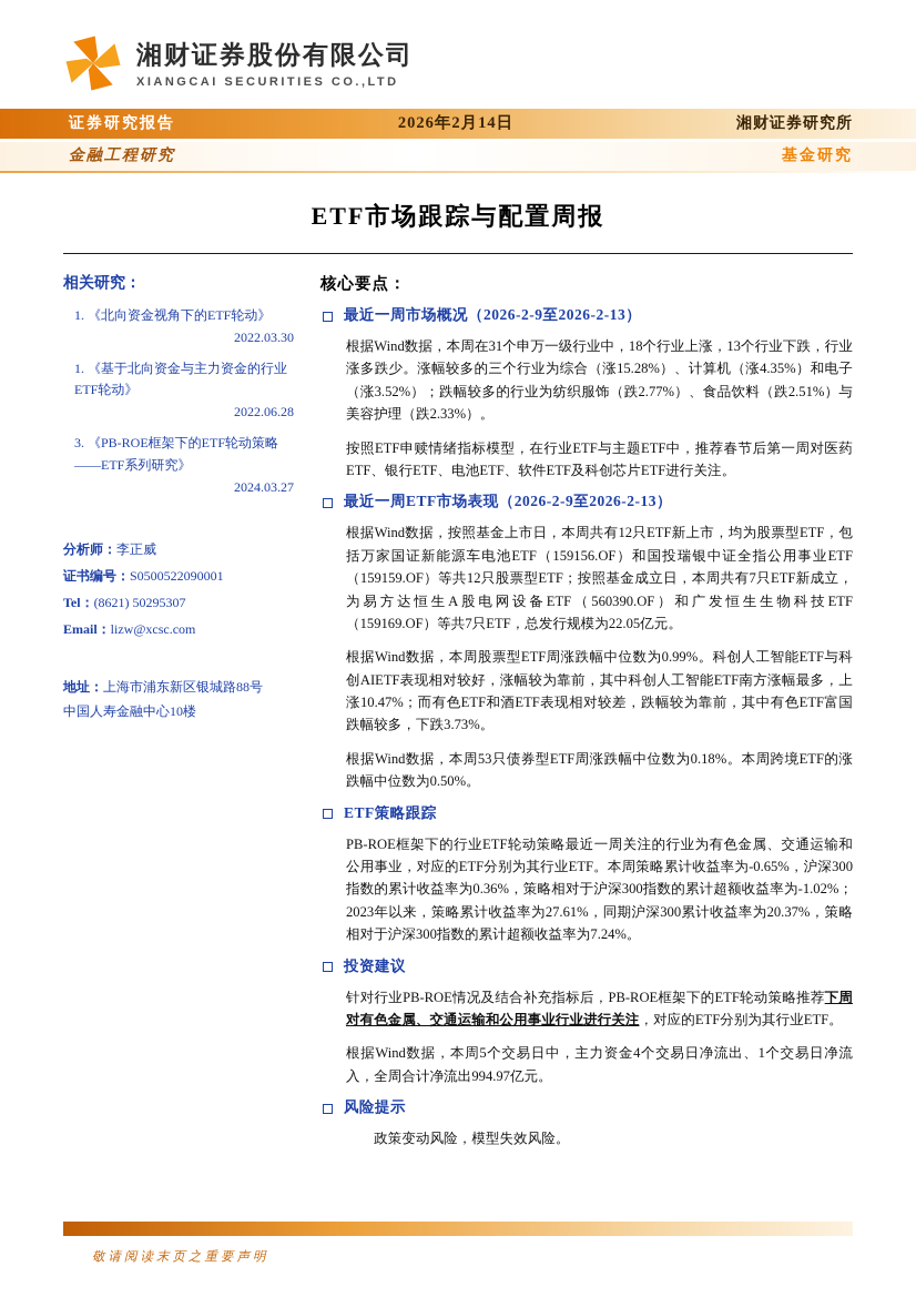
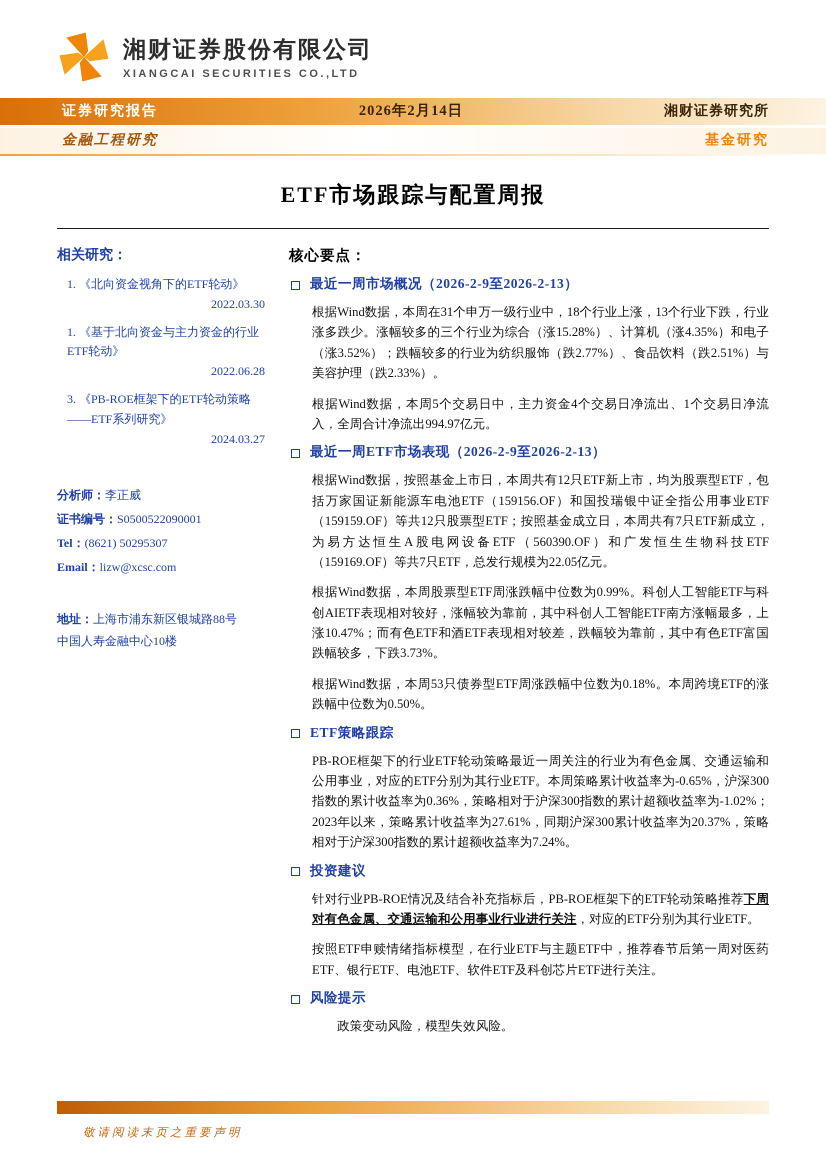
  湘财证券股份有限公司
  XIANGCAI SECURITIES CO.,LTD
  证券研究报告
  2026年2月14日
  湘财证券研究所
  金融工程研究
  基金研究
  ETF市场跟踪与配置周报
  相关研究：
  1. 《北向资金视角下的ETF轮动》
  2022.03.30
  1. 《基于北向资金与主力资金的行业ETF轮动》
  2022.06.28
  3. 《PB-ROE框架下的ETF轮动策略——ETF系列研究》
  2024.03.27
  分析师：李正威
  证书编号：S0500522090001
  Tel：(8621) 50295307
  Email：lizw@xcsc.com
  地址：上海市浦东新区银城路88号
  中国人寿金融中心10楼
  核心要点：
  最近一周市场概况（2026-2-9至2026-2-13）
  根据Wind数据，本周在31个申万一级行业中，18个行业上涨，13个行业下跌，行业涨多跌少。涨幅较多的三个行业为综合（涨15.28%）、计算机（涨4.35%）和电子（涨3.52%）；跌幅较多的行业为纺织服饰（跌2.77%）、食品饮料（跌2.51%）与美容护理（跌2.33%）。
- 按照ETF申赎情绪指标模型，在行业ETF与主题ETF中，推荐春节后第一周对医药ETF、银行ETF、电池ETF、软件ETF及科创芯片ETF进行关注。
+ 根据Wind数据，本周5个交易日中，主力资金4个交易日净流出、1个交易日净流入，全周合计净流出994.97亿元。
  最近一周ETF市场表现（2026-2-9至2026-2-13）
  根据Wind数据，按照基金上市日，本周共有12只ETF新上市，均为股票型ETF，包括万家国证新能源车电池ETF（159156.OF）和国投瑞银中证全指公用事业ETF（159159.OF）等共12只股票型ETF；按照基金成立日，本周共有7只ETF新成立，为易方达恒生A股电网设备ETF（560390.OF）和广发恒生生物科技ETF（159169.OF）等共7只ETF，总发行规模为22.05亿元。
  根据Wind数据，本周股票型ETF周涨跌幅中位数为0.99%。科创人工智能ETF与科创AIETF表现相对较好，涨幅较为靠前，其中科创人工智能ETF南方涨幅最多，上涨10.47%；而有色ETF和酒ETF表现相对较差，跌幅较为靠前，其中有色ETF富国跌幅较多，下跌3.73%。
  根据Wind数据，本周53只债券型ETF周涨跌幅中位数为0.18%。本周跨境ETF的涨跌幅中位数为0.50%。
  ETF策略跟踪
  PB-ROE框架下的行业ETF轮动策略最近一周关注的行业为有色金属、交通运输和公用事业，对应的ETF分别为其行业ETF。本周策略累计收益率为-0.65%，沪深300指数的累计收益率为0.36%，策略相对于沪深300指数的累计超额收益率为-1.02%；2023年以来，策略累计收益率为27.61%，同期沪深300累计收益率为20.37%，策略相对于沪深300指数的累计超额收益率为7.24%。
  投资建议
  针对行业PB-ROE情况及结合补充指标后，PB-ROE框架下的ETF轮动策略推荐下周对有色金属、交通运输和公用事业行业进行关注，对应的ETF分别为其行业ETF。
- 根据Wind数据，本周5个交易日中，主力资金4个交易日净流出、1个交易日净流入，全周合计净流出994.97亿元。
+ 按照ETF申赎情绪指标模型，在行业ETF与主题ETF中，推荐春节后第一周对医药ETF、银行ETF、电池ETF、软件ETF及科创芯片ETF进行关注。
  风险提示
  政策变动风险，模型失效风险。
  敬请阅读末页之重要声明
